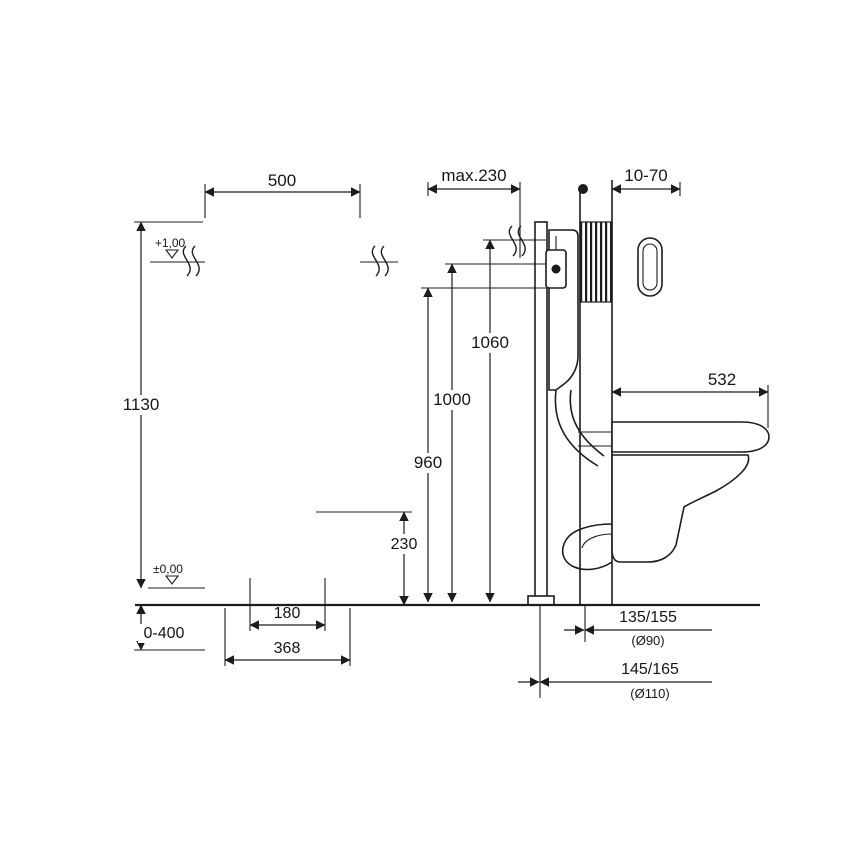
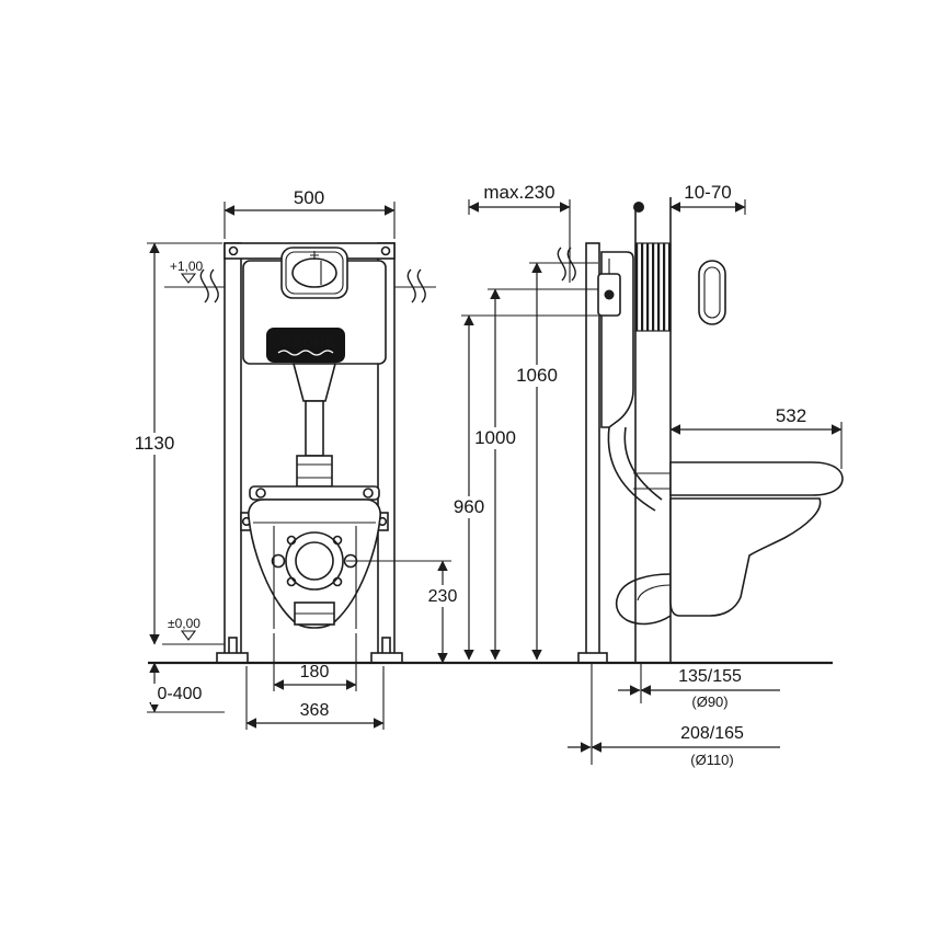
+ GROHE
  +1,00
  ±0,00
  500
  1130
  0-400
  180
  368
  230
  max.230
  10-70
  1060
  1000
  960
  532
  135/155
  (Ø90)
- 145/165
+ 208/165
  (Ø110)
